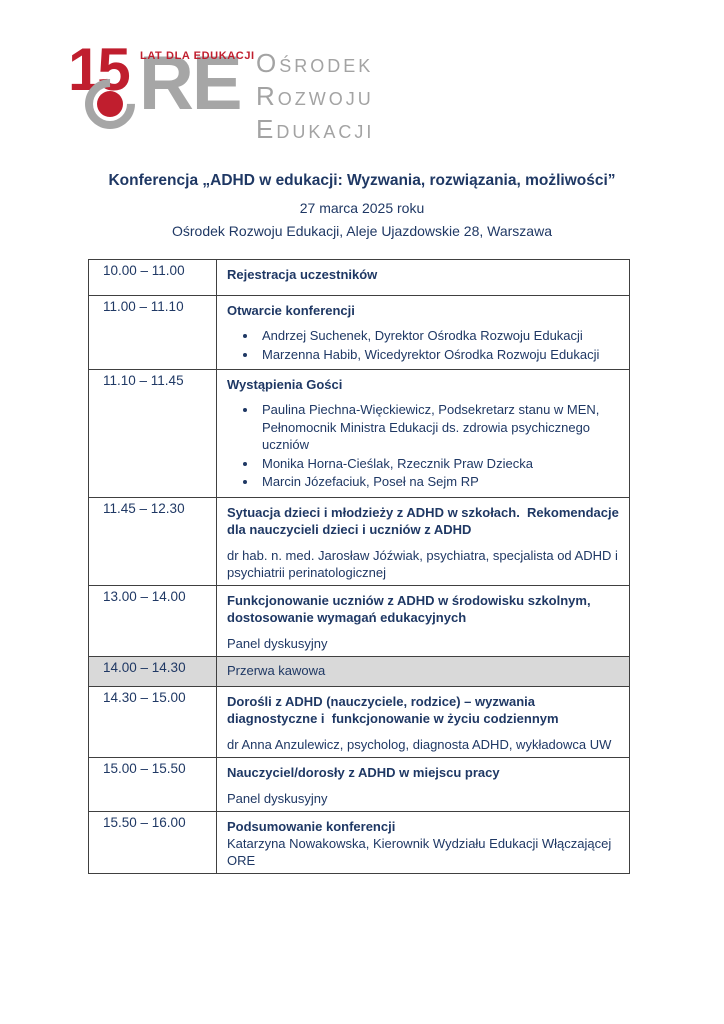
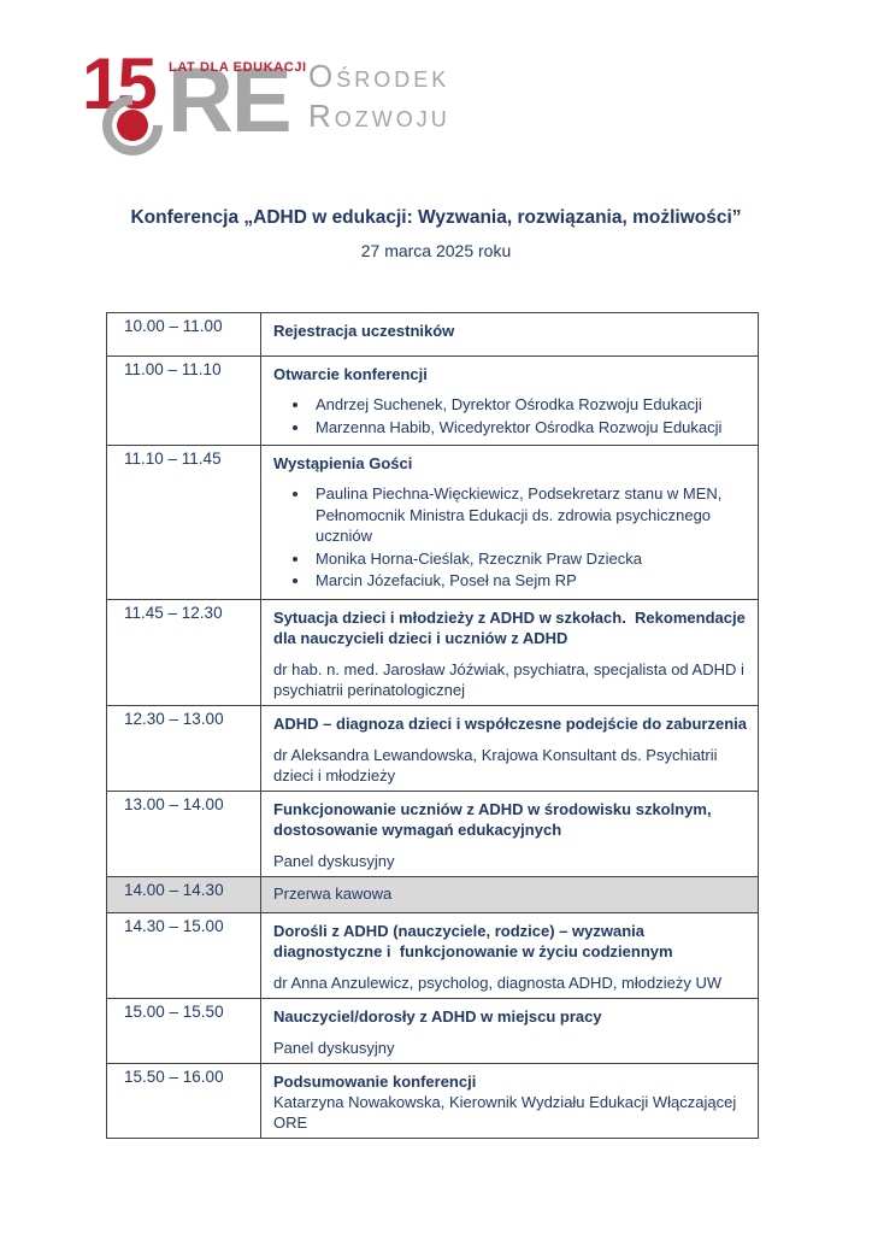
  15
  RE
  LAT DLA EDUKACJI
  Ośrodek
  Rozwoju
- Edukacji
  Konferencja „ADHD w edukacji: Wyzwania, rozwiązania, możliwości”
  27 marca 2025 roku
- Ośrodek Rozwoju Edukacji, Aleje Ujazdowskie 28, Warszawa
  10.00 – 11.00	Rejestracja uczestników
  11.00 – 11.10	Otwarcie konferencji Andrzej Suchenek, Dyrektor Ośrodka Rozwoju Edukacji Marzenna Habib, Wicedyrektor Ośrodka Rozwoju Edukacji
  11.10 – 11.45	Wystąpienia Gości Paulina Piechna-Więckiewicz, Podsekretarz stanu w MEN, Pełnomocnik Ministra Edukacji ds. zdrowia psychicznego uczniów Monika Horna-Cieślak, Rzecznik Praw Dziecka Marcin Józefaciuk, Poseł na Sejm RP
  11.45 – 12.30	Sytuacja dzieci i młodzieży z ADHD w szkołach. Rekomendacje dla nauczycieli dzieci i uczniów z ADHD dr hab. n. med. Jarosław Jóźwiak, psychiatra, specjalista od ADHD i psychiatrii perinatologicznej
+ 12.30 – 13.00	ADHD – diagnoza dzieci i współczesne podejście do zaburzenia dr Aleksandra Lewandowska, Krajowa Konsultant ds. Psychiatrii dzieci i młodzieży
  13.00 – 14.00	Funkcjonowanie uczniów z ADHD w środowisku szkolnym, dostosowanie wymagań edukacyjnych Panel dyskusyjny
  14.00 – 14.30	Przerwa kawowa
- 14.30 – 15.00	Dorośli z ADHD (nauczyciele, rodzice) – wyzwania diagnostyczne i funkcjonowanie w życiu codziennym dr Anna Anzulewicz, psycholog, diagnosta ADHD, wykładowca UW
+ 14.30 – 15.00	Dorośli z ADHD (nauczyciele, rodzice) – wyzwania diagnostyczne i funkcjonowanie w życiu codziennym dr Anna Anzulewicz, psycholog, diagnosta ADHD, młodzieży UW
  15.00 – 15.50	Nauczyciel/dorosły z ADHD w miejscu pracy Panel dyskusyjny
  15.50 – 16.00	Podsumowanie konferencji Katarzyna Nowakowska, Kierownik Wydziału Edukacji Włączającej ORE
